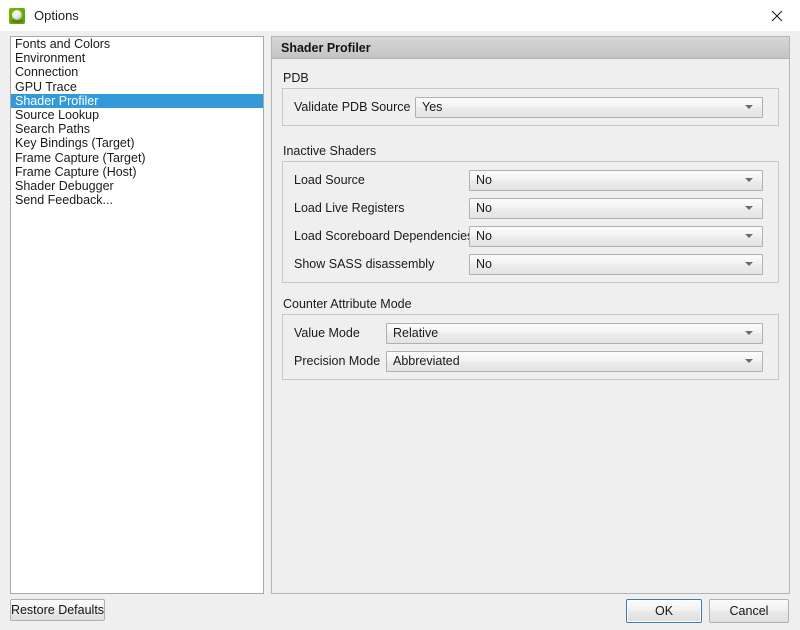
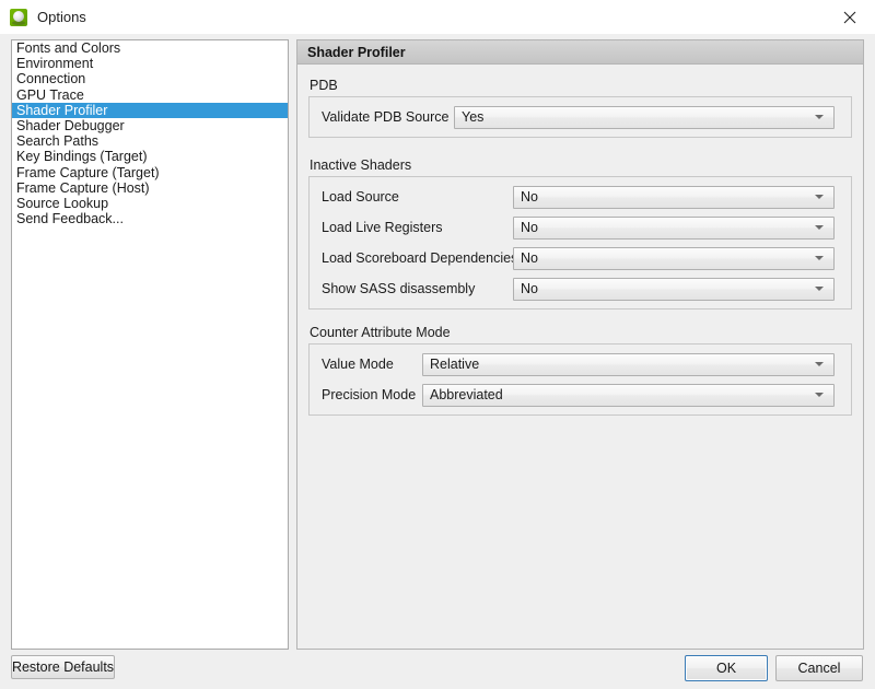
  Options
  Fonts and Colors
  Environment
  Connection
  GPU Trace
  Shader Profiler
- Source Lookup
+ Shader Debugger
  Search Paths
  Key Bindings (Target)
  Frame Capture (Target)
  Frame Capture (Host)
- Shader Debugger
+ Source Lookup
  Send Feedback...
  Shader Profiler
  PDB
  Validate PDB Source
  Yes
  Inactive Shaders
  Load Source
  No
  Load Live Registers
  No
  Load Scoreboard Dependencie
  No
  Show SASS disassembly
  No
  Counter Attribute Mode
  Value Mode
  Relative
  Precision Mode
  Abbreviated
  Restore Defaults
  OK
  Cancel
